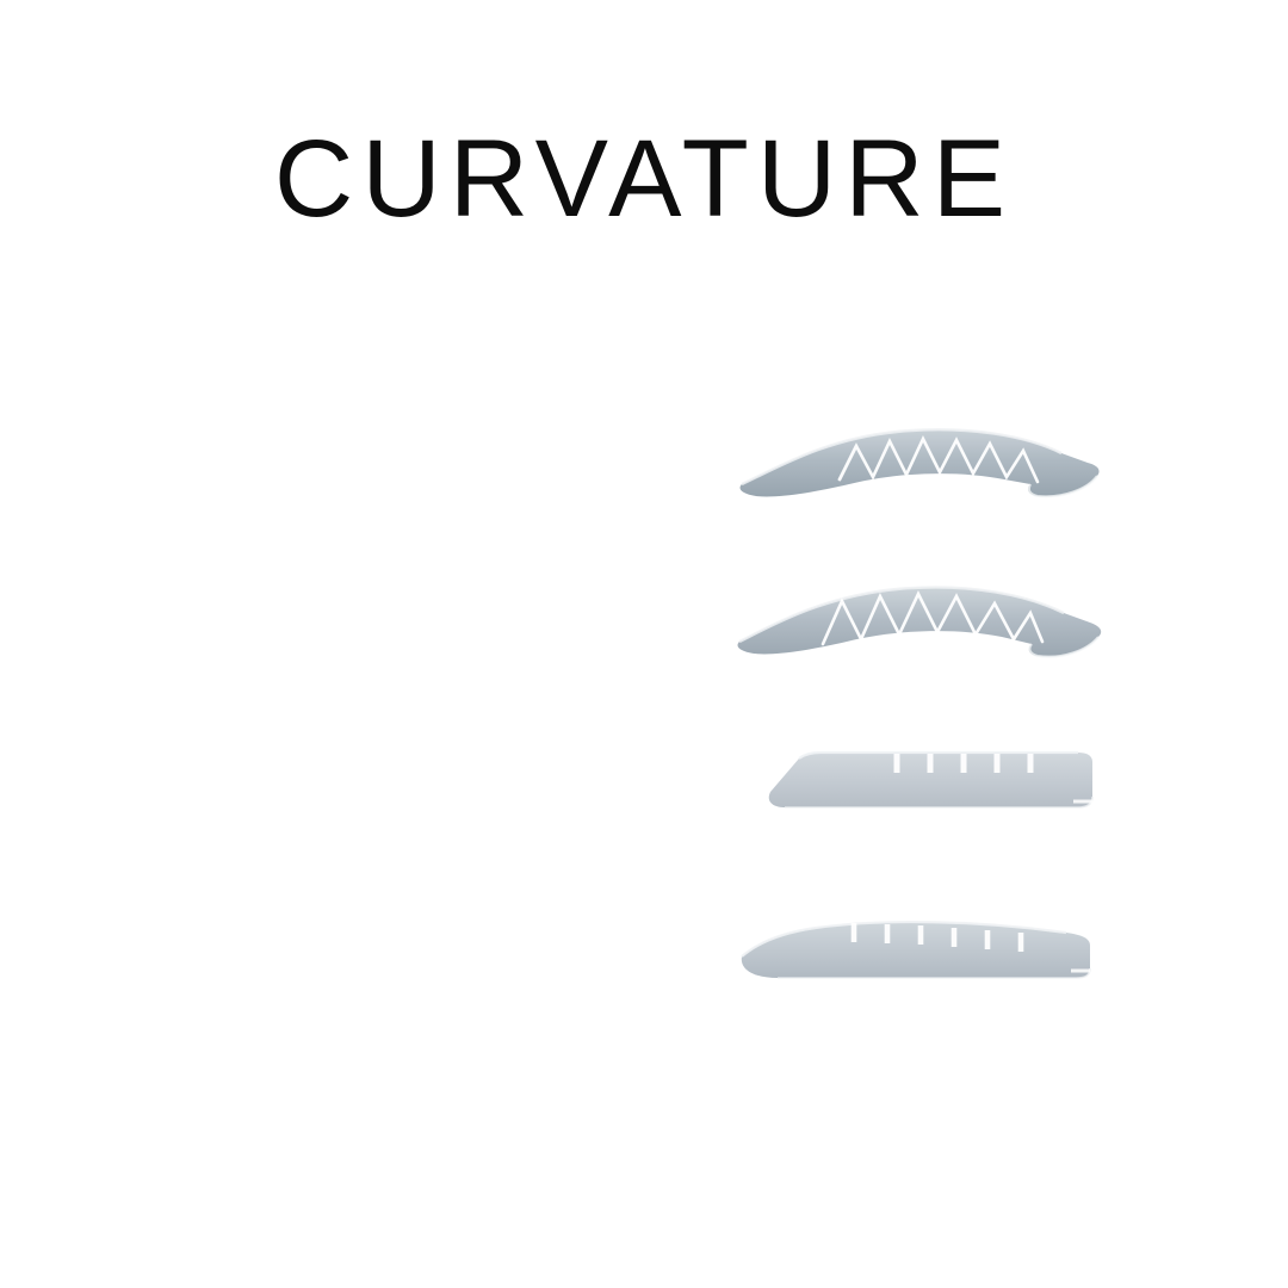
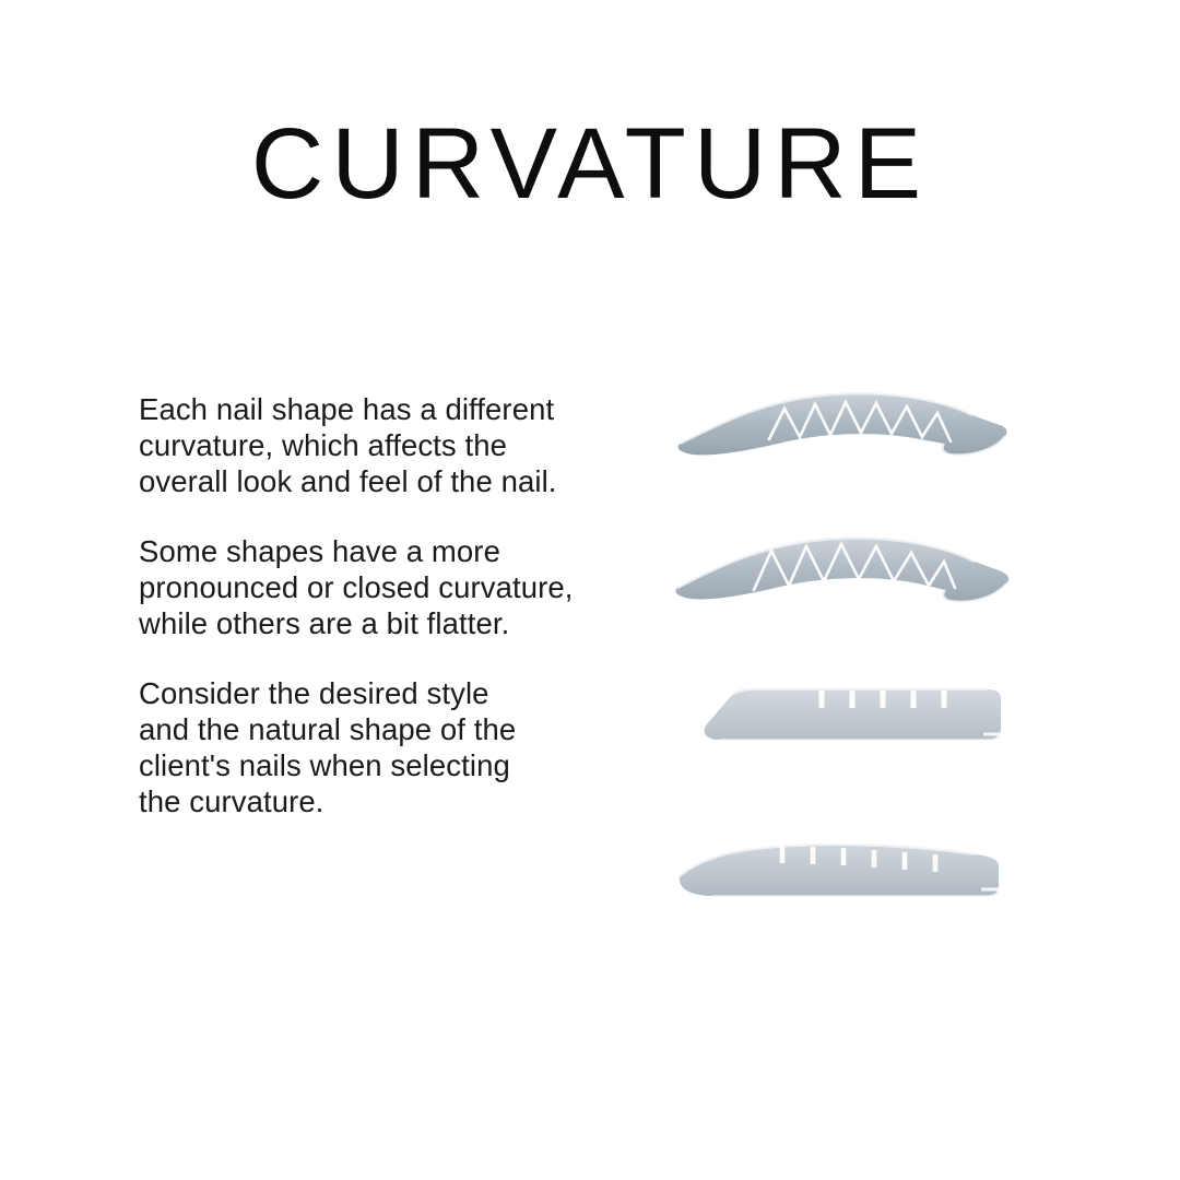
  CURVATURE
+ Each nail shape has a different
+ curvature, which affects the
+ overall look and feel of the nail.
+ Some shapes have a more
+ pronounced or closed curvature,
+ while others are a bit flatter.
+ Consider the desired style
+ and the natural shape of the
+ client's nails when selecting
+ the curvature.
